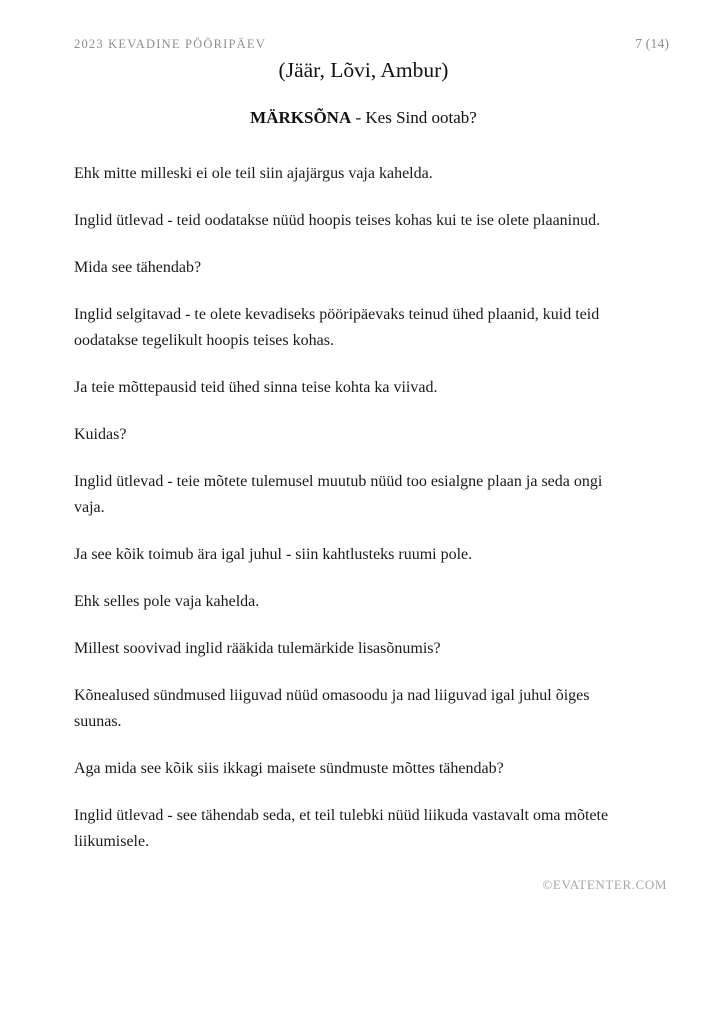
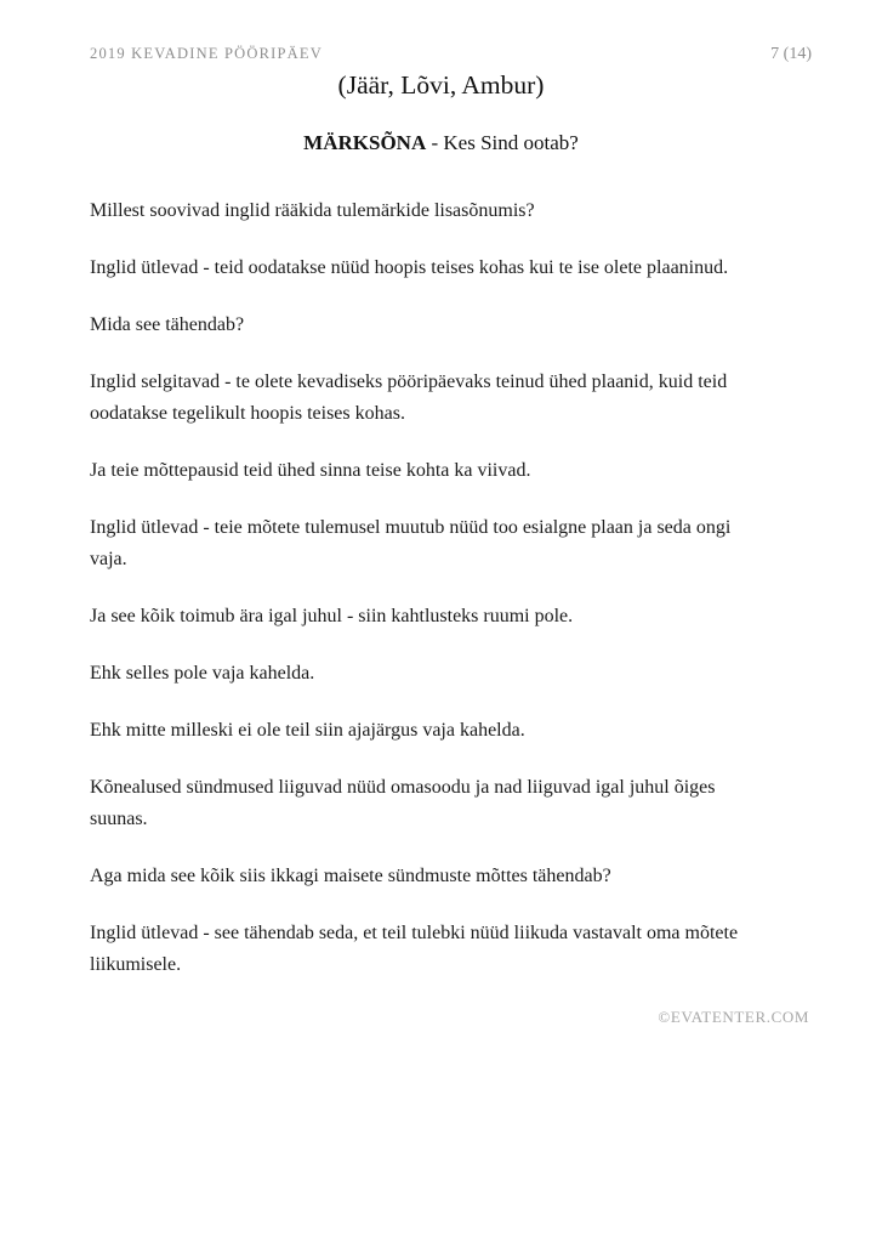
- 2023 KEVADINE PÖÖRIPÄEV
+ 2019 KEVADINE PÖÖRIPÄEV
  7 (14)
  (Jäär, Lõvi, Ambur)
  MÄRKSÕNA - Kes Sind ootab?
- Ehk mitte milleski ei ole teil siin ajajärgus vaja kahelda.
+ Millest soovivad inglid rääkida tulemärkide lisasõnumis?
  Inglid ütlevad - teid oodatakse nüüd hoopis teises kohas kui te ise olete plaaninud.
  Mida see tähendab?
  Inglid selgitavad - te olete kevadiseks pööripäevaks teinud ühed plaanid, kuid teid
  oodatakse tegelikult hoopis teises kohas.
  Ja teie mõttepausid teid ühed sinna teise kohta ka viivad.
- Kuidas?
  Inglid ütlevad - teie mõtete tulemusel muutub nüüd too esialgne plaan ja seda ongi
  vaja.
  Ja see kõik toimub ära igal juhul - siin kahtlusteks ruumi pole.
  Ehk selles pole vaja kahelda.
- Millest soovivad inglid rääkida tulemärkide lisasõnumis?
+ Ehk mitte milleski ei ole teil siin ajajärgus vaja kahelda.
  Kõnealused sündmused liiguvad nüüd omasoodu ja nad liiguvad igal juhul õiges
  suunas.
  Aga mida see kõik siis ikkagi maisete sündmuste mõttes tähendab?
  Inglid ütlevad - see tähendab seda, et teil tulebki nüüd liikuda vastavalt oma mõtete
  liikumisele.
  ©EVATENTER.COM
